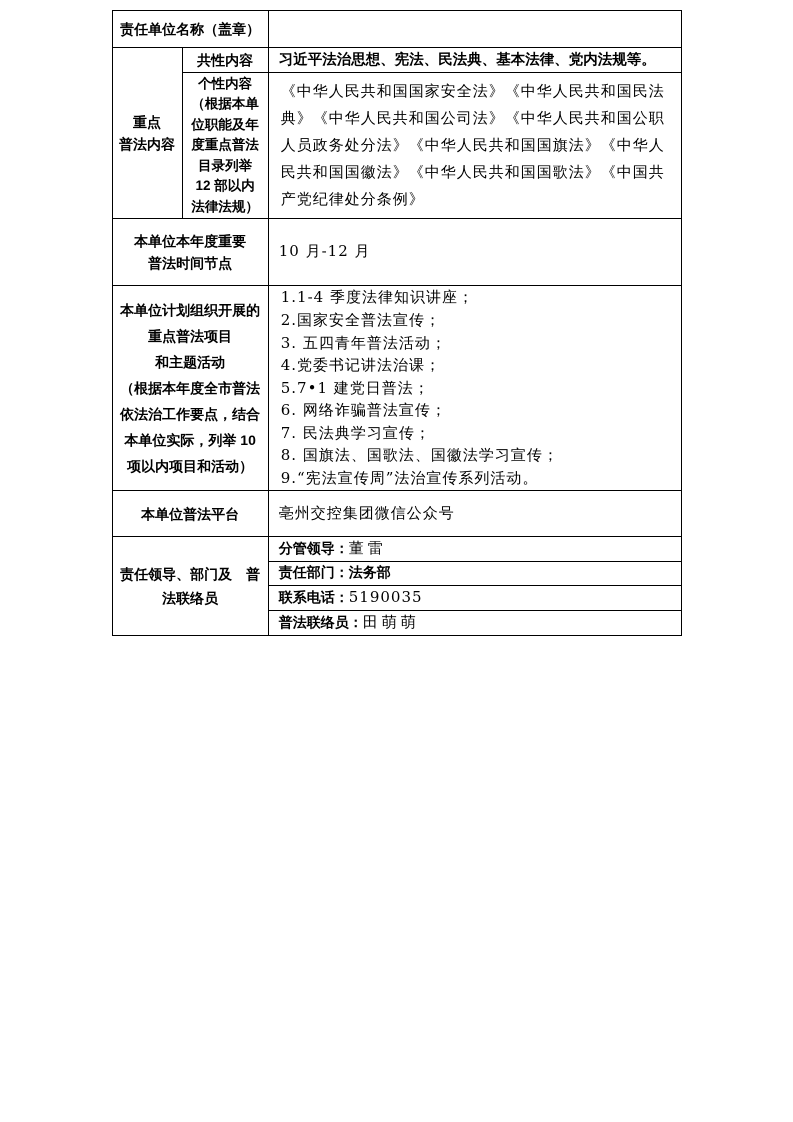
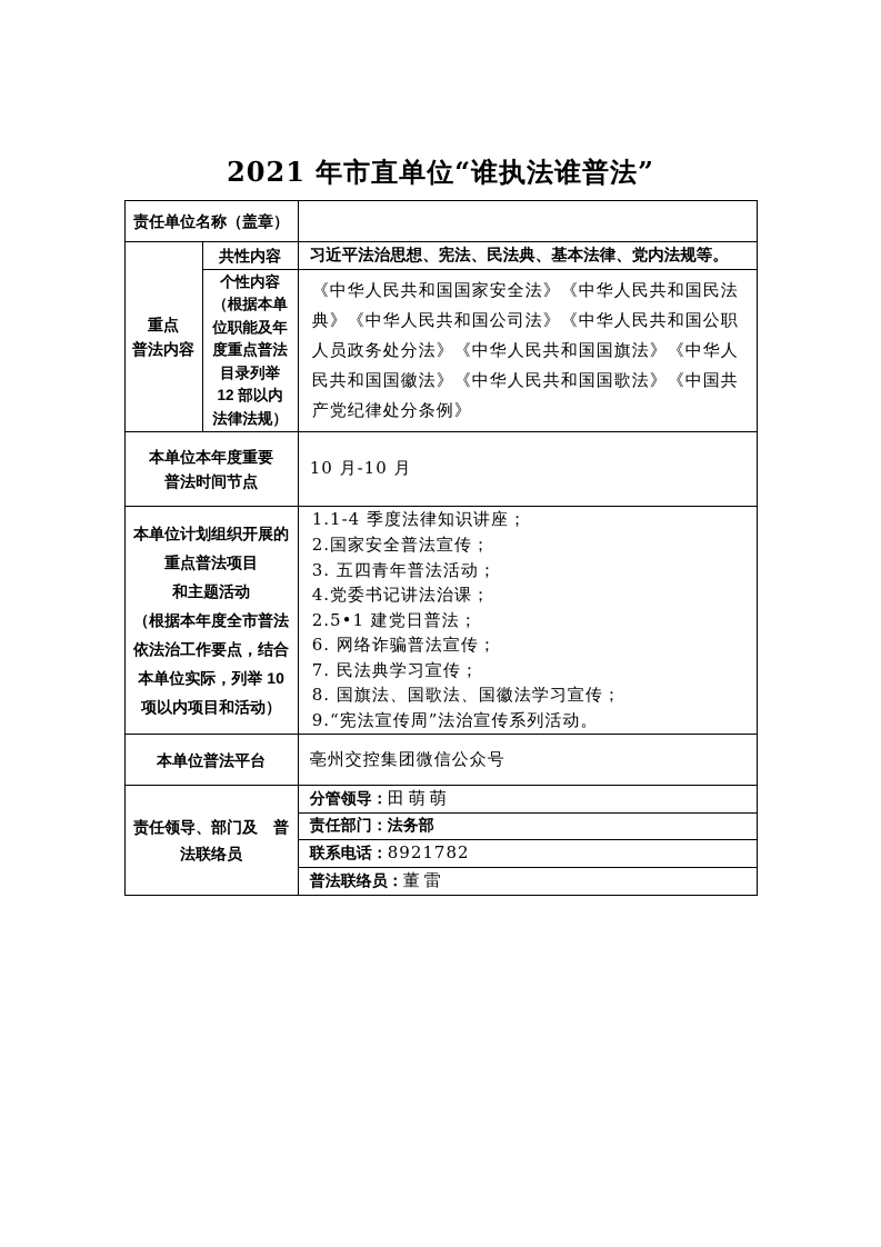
+ 2021 年市直单位“谁执法谁普法”
  责任单位名称（盖章）
  重点 普法内容	共性内容	习近平法治思想、宪法、民法典、基本法律、党内法规等。
  个性内容 （根据本单 位职能及年 度重点普法 目录列举 12 部以内 法律法规）	《中华人民共和国国家安全法》《中华人民共和国民法典》《中华人民共和国公司法》《中华人民共和国公职人员政务处分法》《中华人民共和国国旗法》《中华人民共和国国徽法》《中华人民共和国国歌法》《中国共产党纪律处分条例》
- 本单位本年度重要 普法时间节点	10 月-12 月
+ 本单位本年度重要 普法时间节点	10 月-10 月
- 本单位计划组织开展的 重点普法项目 和主题活动 （根据本年度全市普法 依法治工作要点，结合 本单位实际，列举 10 项以内项目和活动）	1.1-4 季度法律知识讲座； 2.国家安全普法宣传； 3. 五四青年普法活动； 4.党委书记讲法治课； 5.7•1 建党日普法； 6. 网络诈骗普法宣传； 7. 民法典学习宣传； 8. 国旗法、国歌法、国徽法学习宣传； 9.“宪法宣传周”法治宣传系列活动。
+ 本单位计划组织开展的 重点普法项目 和主题活动 （根据本年度全市普法 依法治工作要点，结合 本单位实际，列举 10 项以内项目和活动）	1.1-4 季度法律知识讲座； 2.国家安全普法宣传； 3. 五四青年普法活动； 4.党委书记讲法治课； 2.5•1 建党日普法； 6. 网络诈骗普法宣传； 7. 民法典学习宣传； 8. 国旗法、国歌法、国徽法学习宣传； 9.“宪法宣传周”法治宣传系列活动。
  本单位普法平台	亳州交控集团微信公众号
- 责任领导、部门及 普 法联络员	分管领导：董雷
+ 责任领导、部门及 普 法联络员	分管领导：田萌萌
  责任部门：法务部
- 联系电话：5190035
+ 联系电话：8921782
- 普法联络员：田萌萌
+ 普法联络员：董雷
